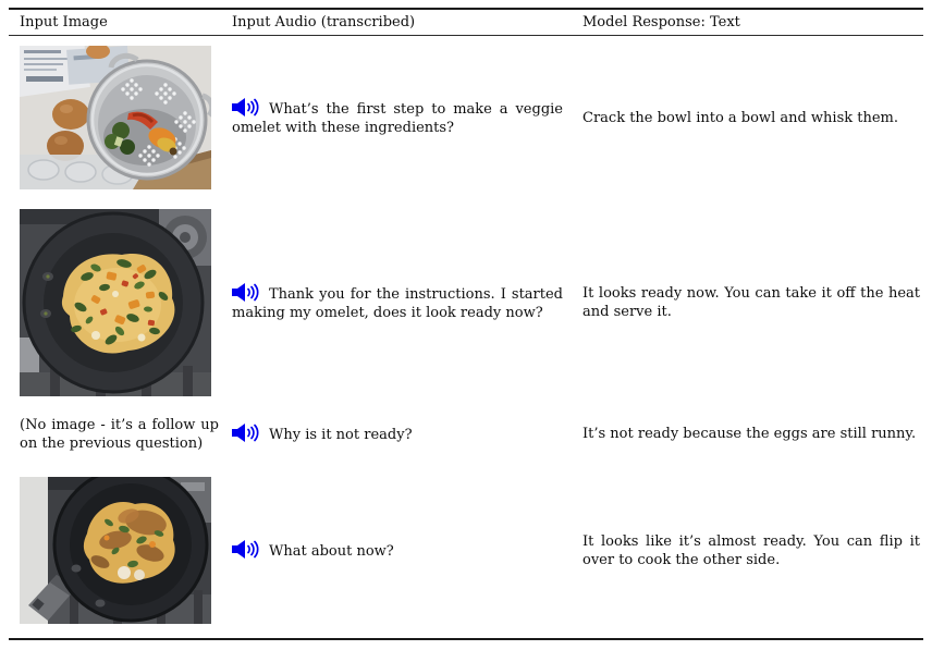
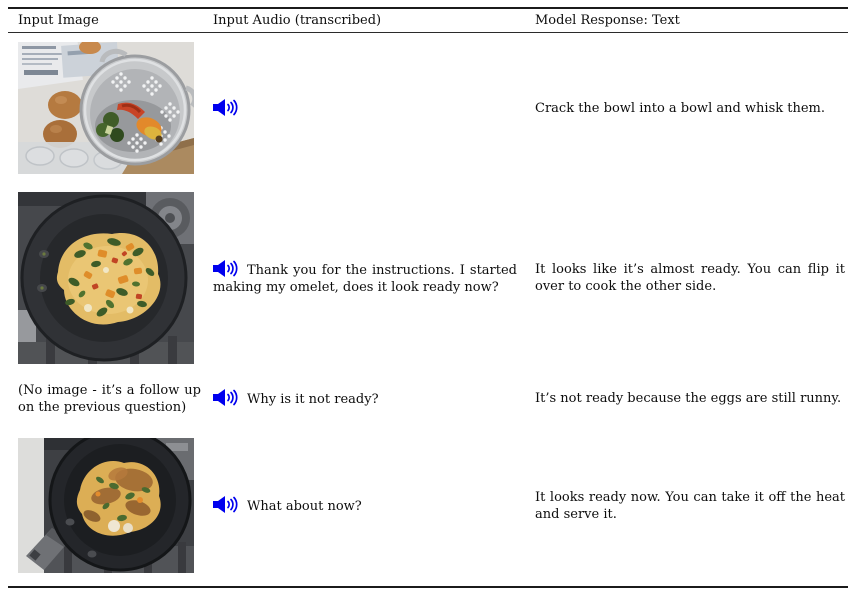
  Input Image
  Input Audio (transcribed)
  Model Response: Text
- What’s the first step to make a veggie omelet with these ingredients?
  Crack the bowl into a bowl and whisk them.
  Thank you for the instructions. I started mak­ing my omelet, does it look ready now?
- It looks ready now. You can take it off the heat and serve it.
+ It looks like it’s almost ready. You can flip it over to cook the other side.
  (No image - it’s a follow up on the previous question)
  Why is it not ready?
  It’s not ready because the eggs are still runny.
  What about now?
- It looks like it’s almost ready. You can flip it over to cook the other side.
+ It looks ready now. You can take it off the heat and serve it.
